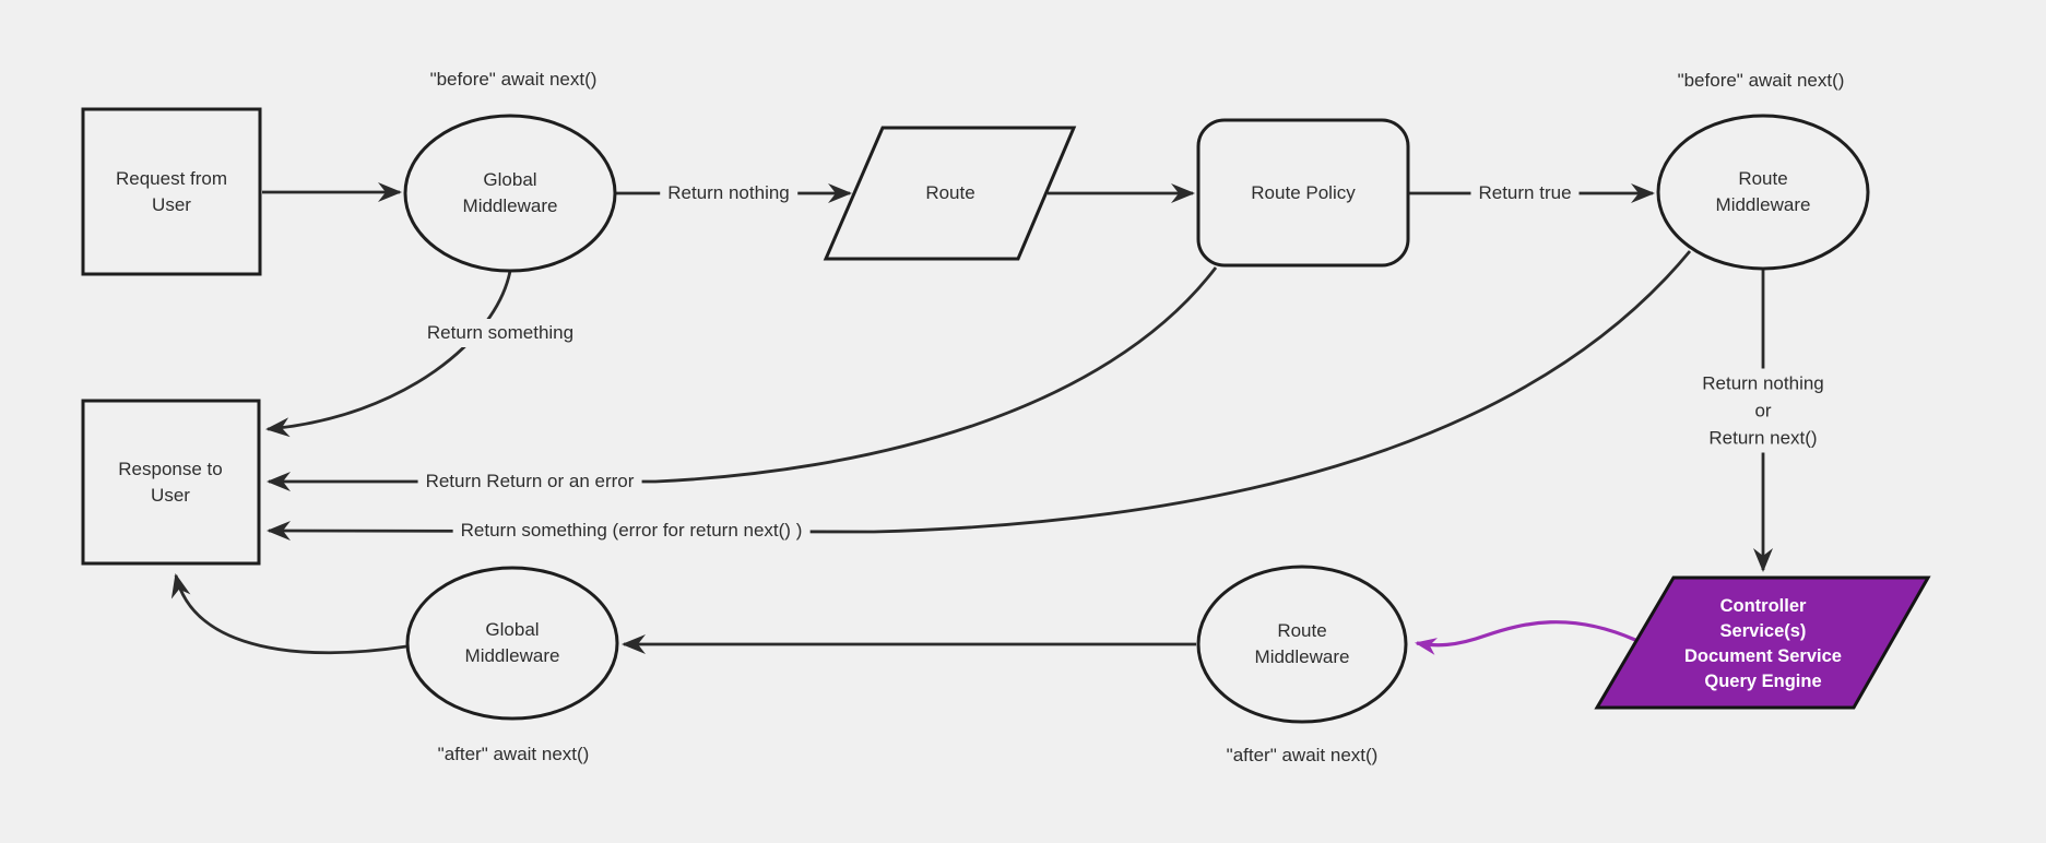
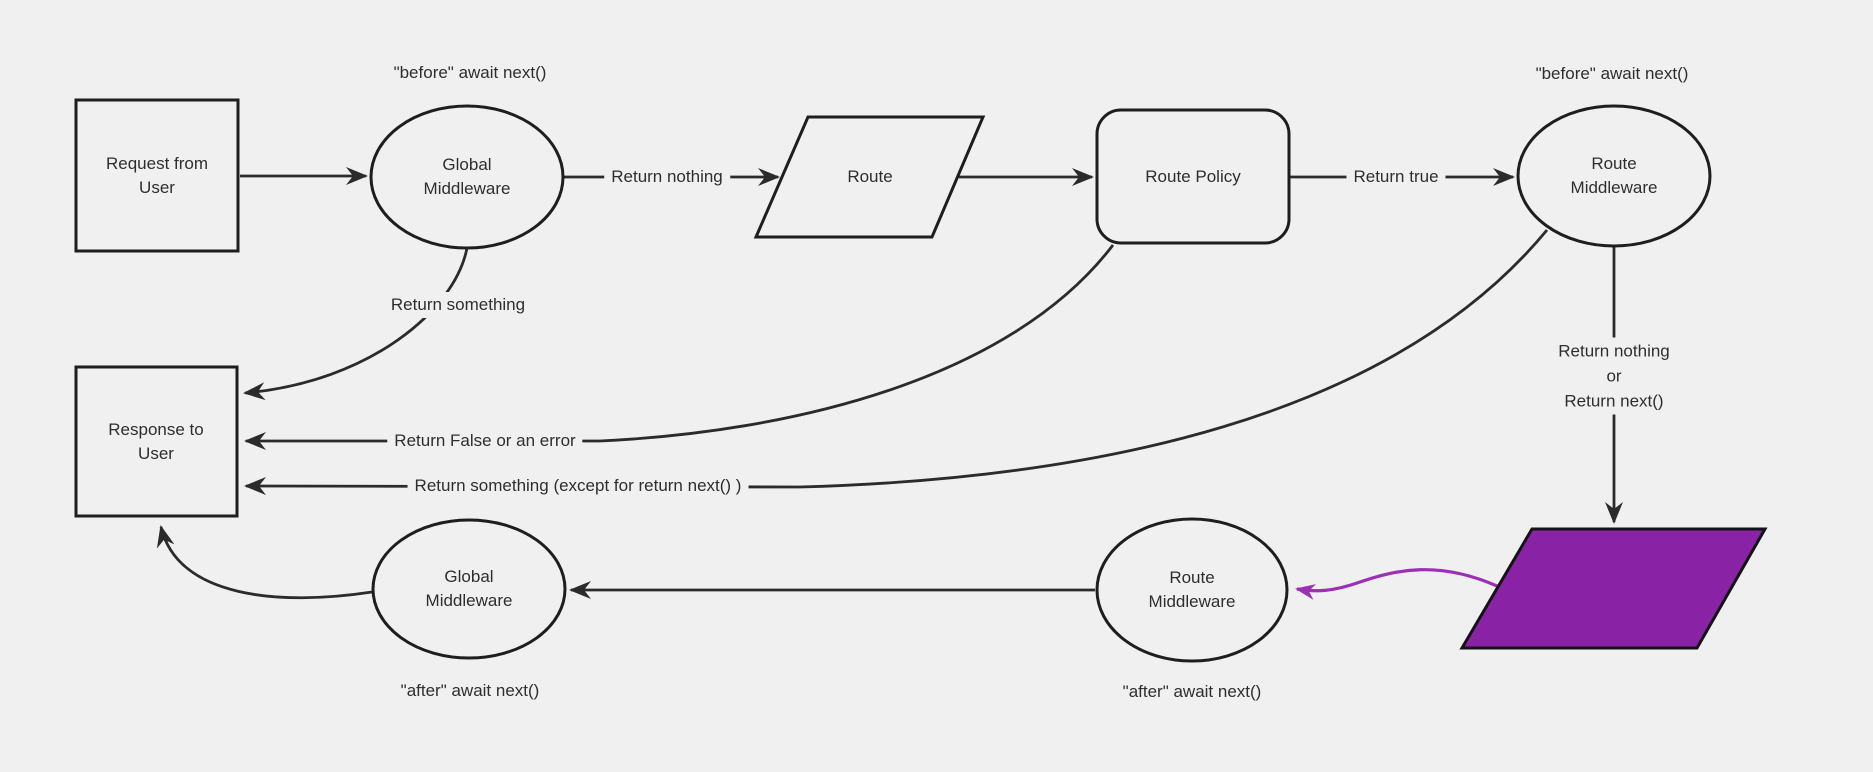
  Request from User
  Global Middleware
  Route
  Route Policy
  Route Middleware
  Response to User
  Global Middleware
  Route Middleware
- Controller
- Service(s)
- Document Service
- Query Engine
  "before" await next()
  "before" await next()
  "after" await next()
  "after" await next()
  Return nothing
  Return true
  Return something
- Return Return or an error
+ Return False or an error
- Return something (error for return next() )
+ Return something (except for return next() )
  Return nothing
  or
  Return next()
